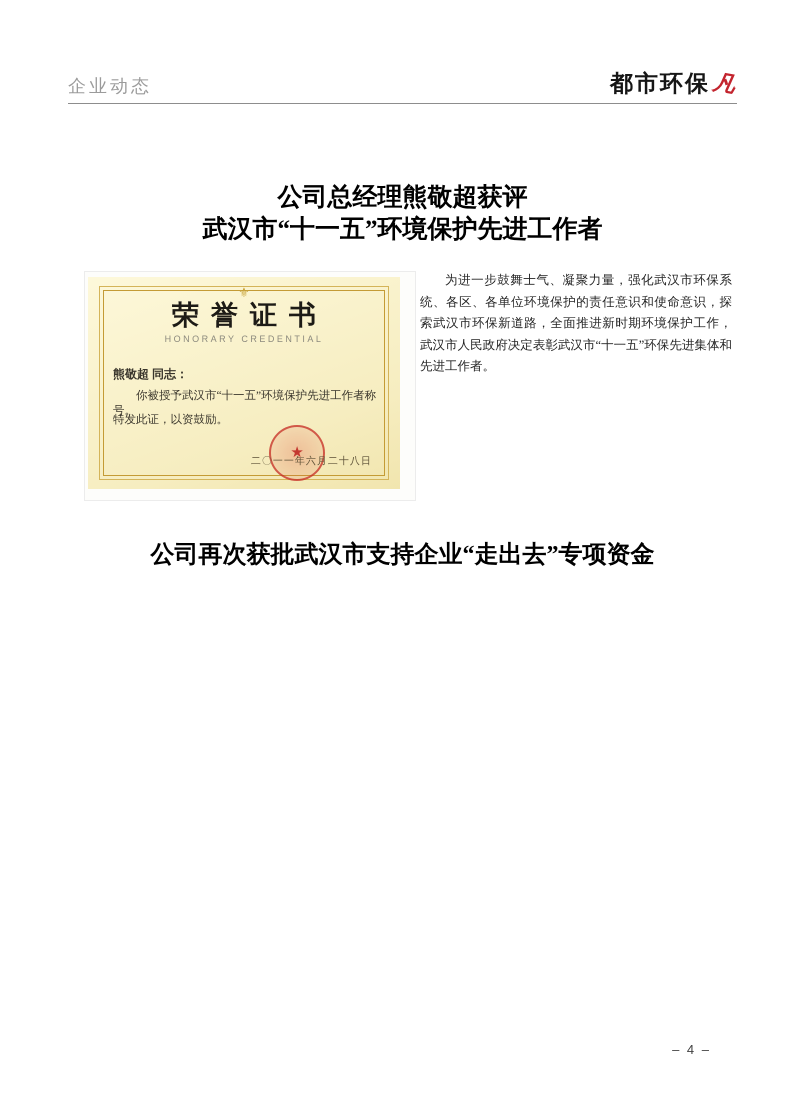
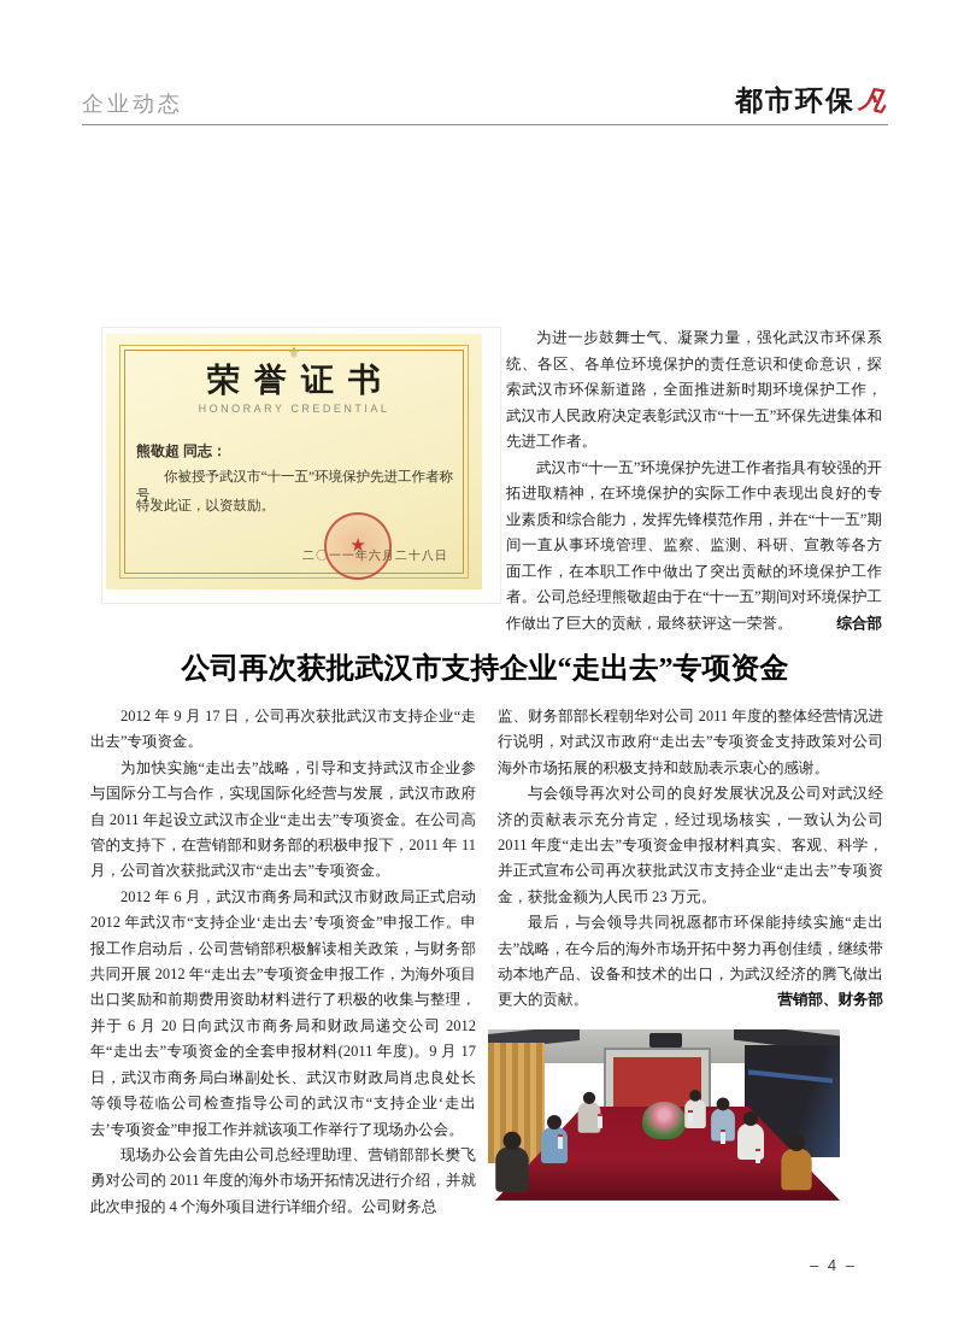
  企业动态
  都市环保
- 公司总经理熊敬超获评
- 武汉市“十一五”环境保护先进工作者
  ⚜
  荣誉证书
  HONORARY CREDENTIAL
  熊敬超 同志：
  你被授予武汉市“十一五”环境保护先进工作者称号。
  特发此证，以资鼓励。
  ★
  二〇一一年六月二十八日
  为进一步鼓舞士气、凝聚力量，强化武汉市环保系统、各区、各单位环境保护的责任意识和使命意识，探索武汉市环保新道路，全面推进新时期环境保护工作，武汉市人民政府决定表彰武汉市“十一五”环保先进集体和先进工作者。
+ 武汉市“十一五”环境保护先进工作者指具有较强的开拓进取精神，在环境保护的实际工作中表现出良好的专业素质和综合能力，发挥先锋模范作用，并在“十一五”期间一直从事环境管理、监察、监测、科研、宣教等各方面工作，在本职工作中做出了突出贡献的环境保护工作者。公司总经理熊敬超由于在“十一五”期间对环境保护工作做出了巨大的贡献，最终获评这一荣誉。
+ 综合部
  公司再次获批武汉市支持企业“走出去”专项资金
+ 2012 年 9 月 17 日，公司再次获批武汉市支持企业“走出去”专项资金。
+ 为加快实施“走出去”战略，引导和支持武汉市企业参与国际分工与合作，实现国际化经营与发展，武汉市政府自 2011 年起设立武汉市企业“走出去”专项资金。在公司高管的支持下，在营销部和财务部的积极申报下，2011 年 11 月，公司首次获批武汉市“走出去”专项资金。
+ 2012 年 6 月，武汉市商务局和武汉市财政局正式启动 2012 年武汉市“支持企业‘走出去’专项资金”申报工作。申报工作启动后，公司营销部积极解读相关政策，与财务部共同开展 2012 年“走出去”专项资金申报工作，为海外项目出口奖励和前期费用资助材料进行了积极的收集与整理，并于 6 月 20 日向武汉市商务局和财政局递交公司 2012 年“走出去”专项资金的全套申报材料(2011 年度)。9 月 17 日，武汉市商务局白琳副处长、武汉市财政局肖忠良处长等领导莅临公司检查指导公司的武汉市“支持企业‘走出去’专项资金”申报工作并就该项工作举行了现场办公会。
+ 现场办公会首先由公司总经理助理、营销部部长樊飞勇对公司的 2011 年度的海外市场开拓情况进行介绍，并就此次申报的 4 个海外项目进行详细介绍。公司财务总
+ 监、财务部部长程朝华对公司 2011 年度的整体经营情况进行说明，对武汉市政府“走出去”专项资金支持政策对公司海外市场拓展的积极支持和鼓励表示衷心的感谢。
+ 与会领导再次对公司的良好发展状况及公司对武汉经济的贡献表示充分肯定，经过现场核实，一致认为公司 2011 年度“走出去”专项资金申报材料真实、客观、科学，并正式宣布公司再次获批武汉市支持企业“走出去”专项资金，获批金额为人民币 23 万元。
+ 最后，与会领导共同祝愿都市环保能持续实施“走出去”战略，在今后的海外市场开拓中努力再创佳绩，继续带动本地产品、设备和技术的出口，为武汉经济的腾飞做出更大的贡献。
+ 营销部、财务部
  – 4 –
